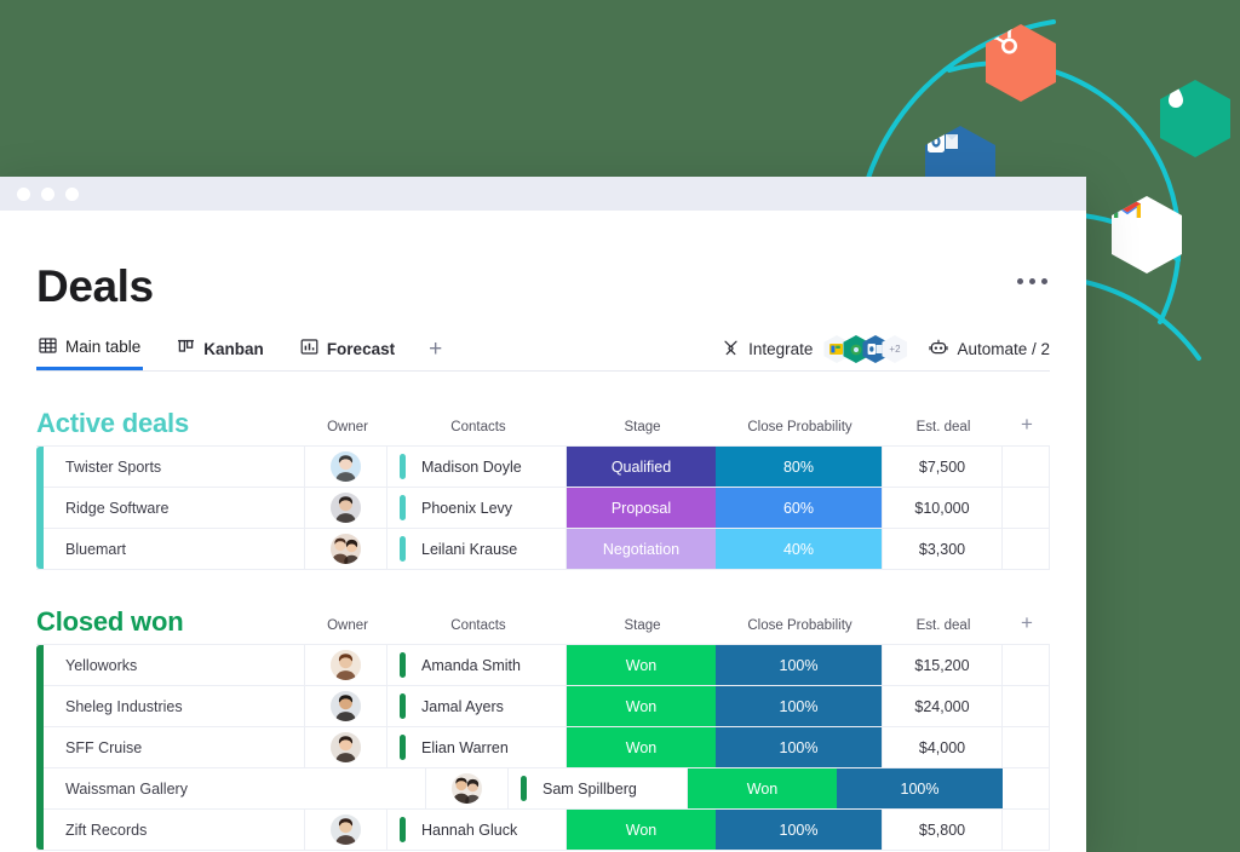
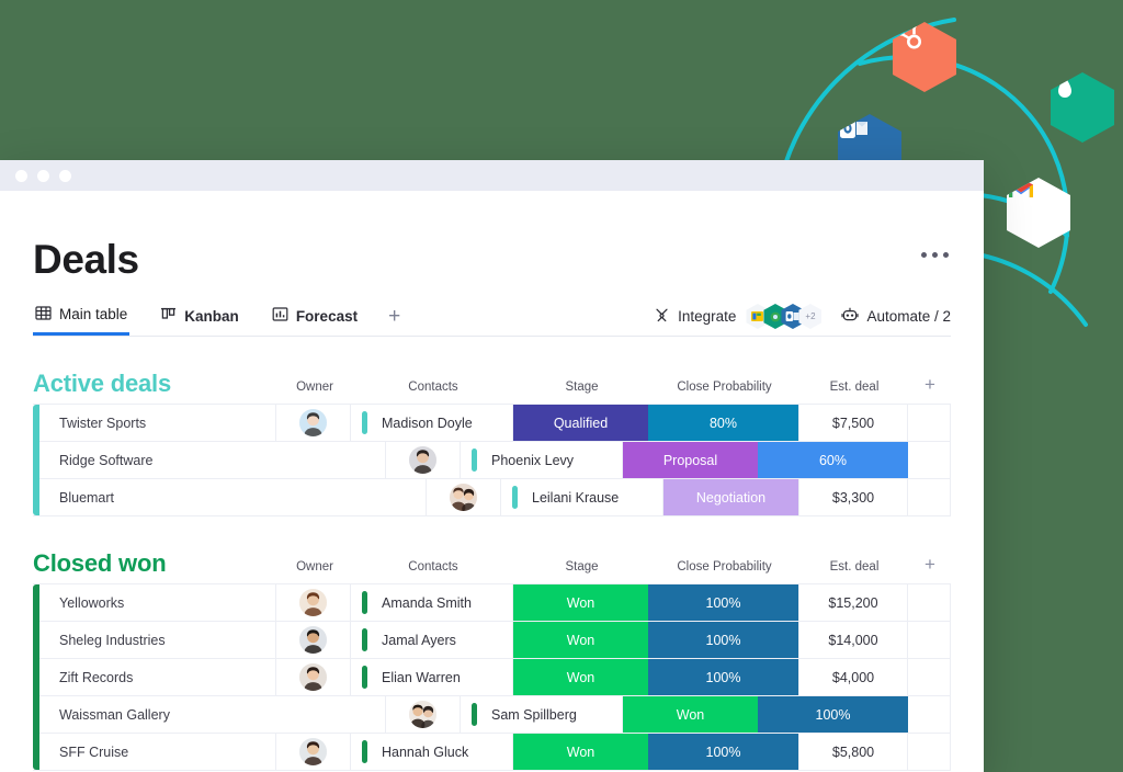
  Deals
  Main table
  Kanban
  Forecast
  +
  Integrate
  +2
  Automate / 2
  Active deals
  Owner
  Contacts
  Stage
  Close Probability
  Est. deal
  +
  Twister Sports
  Madison Doyle
  Qualified
  80%
  $7,500
  Ridge Software
  Phoenix Levy
  Proposal
  60%
- $10,000
  Bluemart
  Leilani Krause
  Negotiation
- 40%
  $3,300
  Closed won
  Owner
  Contacts
  Stage
  Close Probability
  Est. deal
  +
  Yelloworks
  Amanda Smith
  Won
  100%
  $15,200
  Sheleg Industries
  Jamal Ayers
  Won
  100%
- $24,000
+ $14,000
- SFF Cruise
+ Zift Records
  Elian Warren
  Won
  100%
  $4,000
  Waissman Gallery
  Sam Spillberg
  Won
  100%
- Zift Records
+ SFF Cruise
  Hannah Gluck
  Won
  100%
  $5,800
